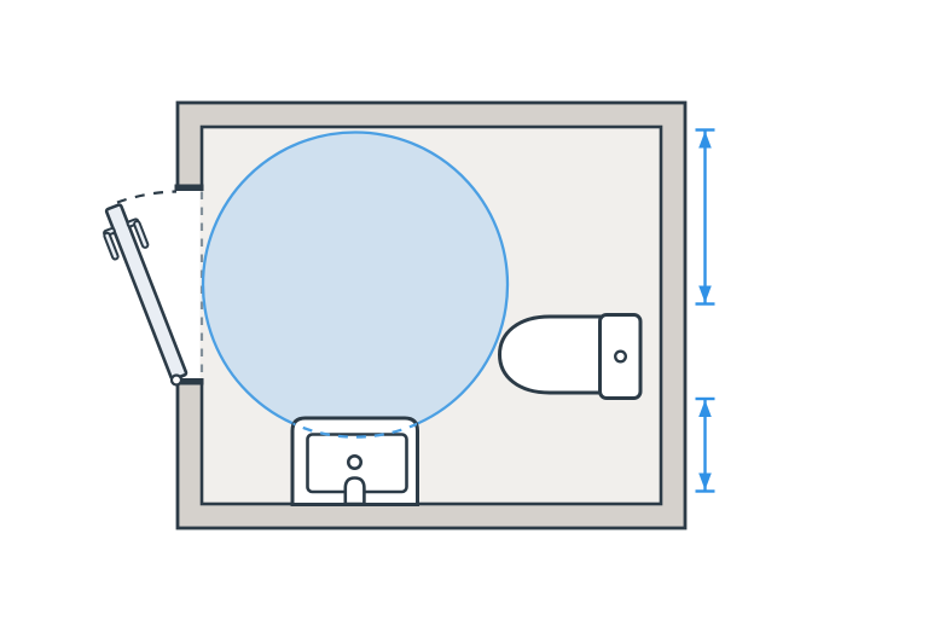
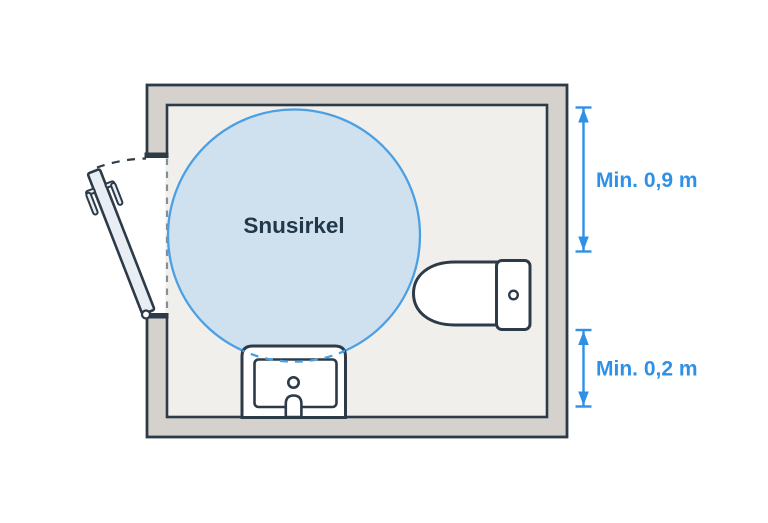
+ Snusirkel
+ Min. 0,9 m
+ Min. 0,2 m
